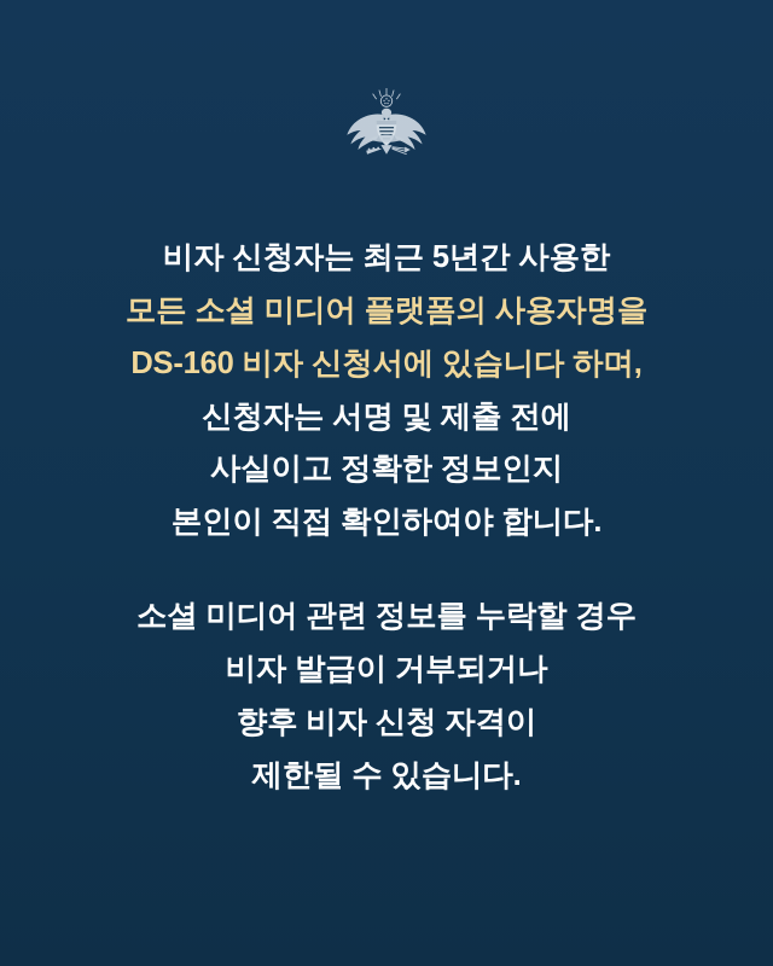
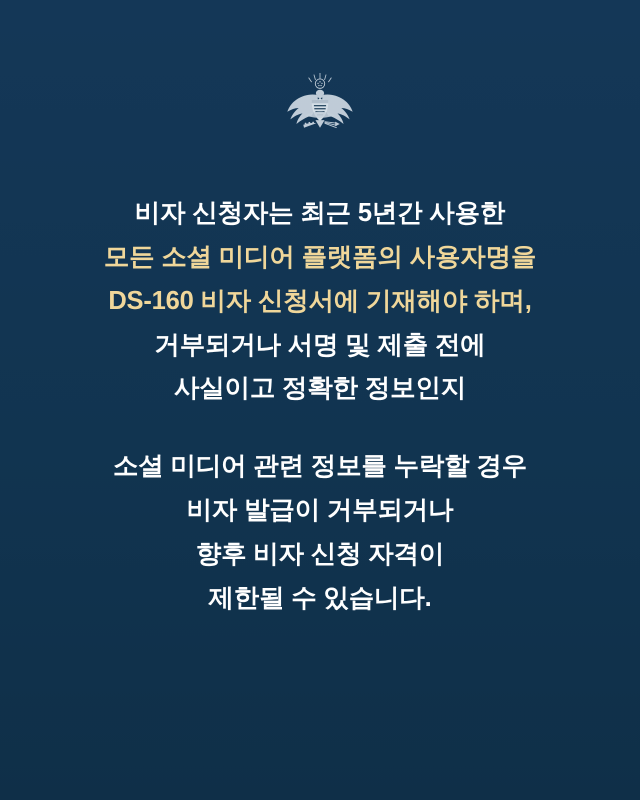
  비자 신청자는 최근 5년간 사용한
  모든 소셜 미디어 플랫폼의 사용자명을
- DS-160 비자 신청서에 있습니다 하며,
+ DS-160 비자 신청서에 기재해야 하며,
- 신청자는 서명 및 제출 전에
+ 거부되거나 서명 및 제출 전에
  사실이고 정확한 정보인지
- 본인이 직접 확인하여야 합니다.
  소셜 미디어 관련 정보를 누락할 경우
  비자 발급이 거부되거나
  향후 비자 신청 자격이
  제한될 수 있습니다.
